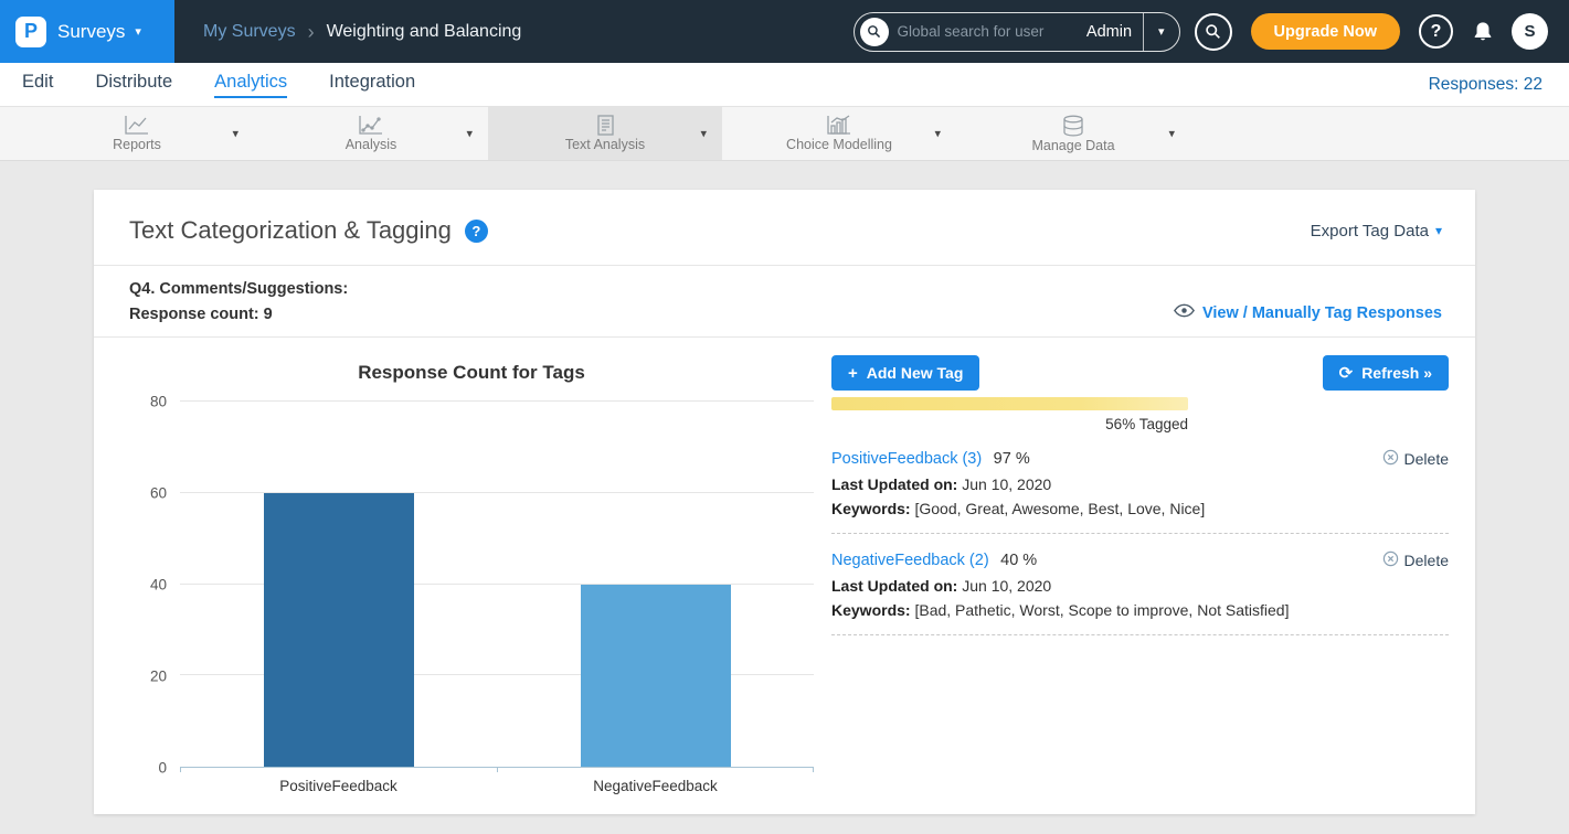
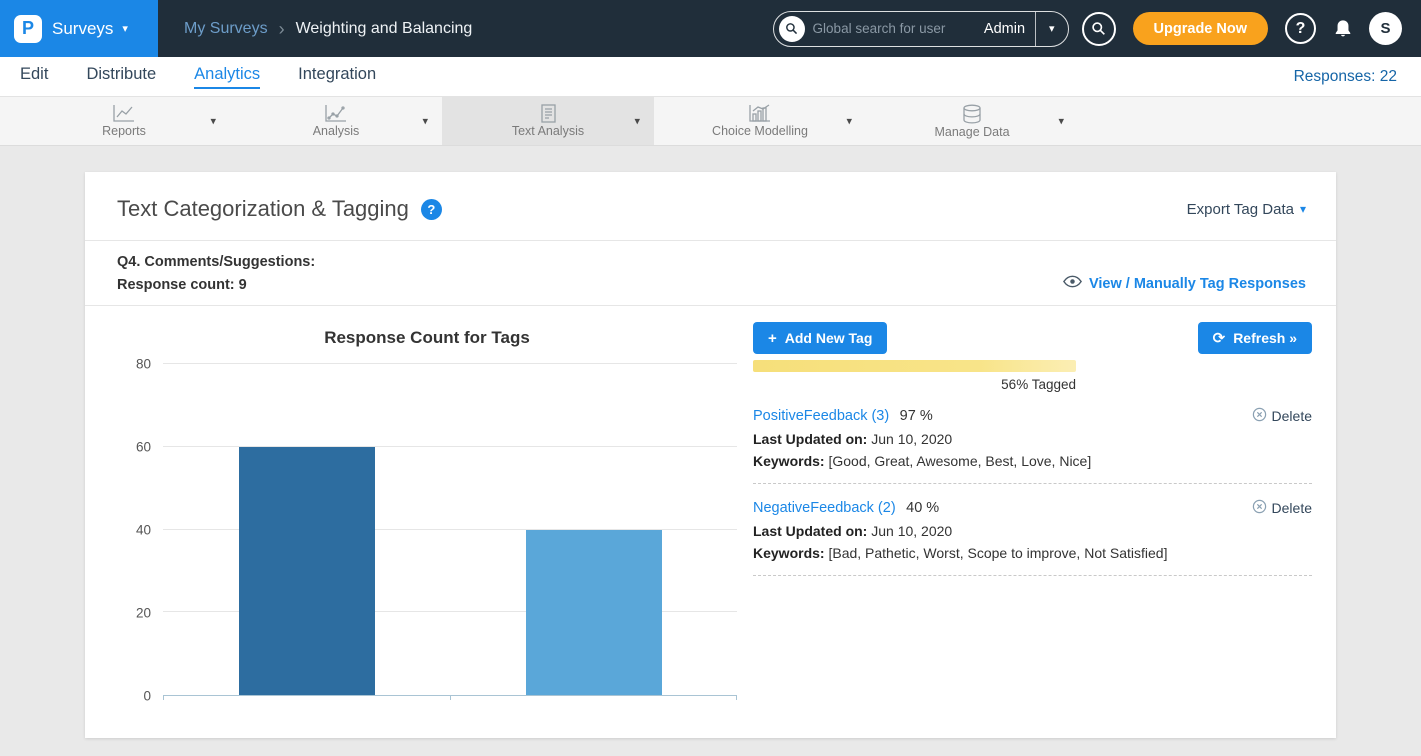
  P
  Surveys
  ▾
  My Surveys
  ›
  Weighting and Balancing
  Global search for user
  Admin
  ▾
  Upgrade Now
  ?
  S
  Edit
  Distribute
  Analytics
  Integration
  Responses: 22
  Reports
  ▾
  Analysis
  ▾
  Text Analysis
  ▾
  Choice Modelling
  ▾
  Manage Data
  ▾
  Text Categorization & Tagging
  ?
  Export Tag Data
  ▾
  Q4. Comments/Suggestions:
  Response count: 9
  View / Manually Tag Responses
  Response Count for Tags
  0
  20
  40
  60
  80
- PositiveFeedback
- NegativeFeedback
  +
  Add New Tag
  ⟳
  Refresh »
  56% Tagged
  PositiveFeedback (3) 97 %
  Delete
  Last Updated on: Jun 10, 2020
  Keywords: [Good, Great, Awesome, Best, Love, Nice]
  NegativeFeedback (2) 40 %
  Delete
  Last Updated on: Jun 10, 2020
  Keywords: [Bad, Pathetic, Worst, Scope to improve, Not Satisfied]
